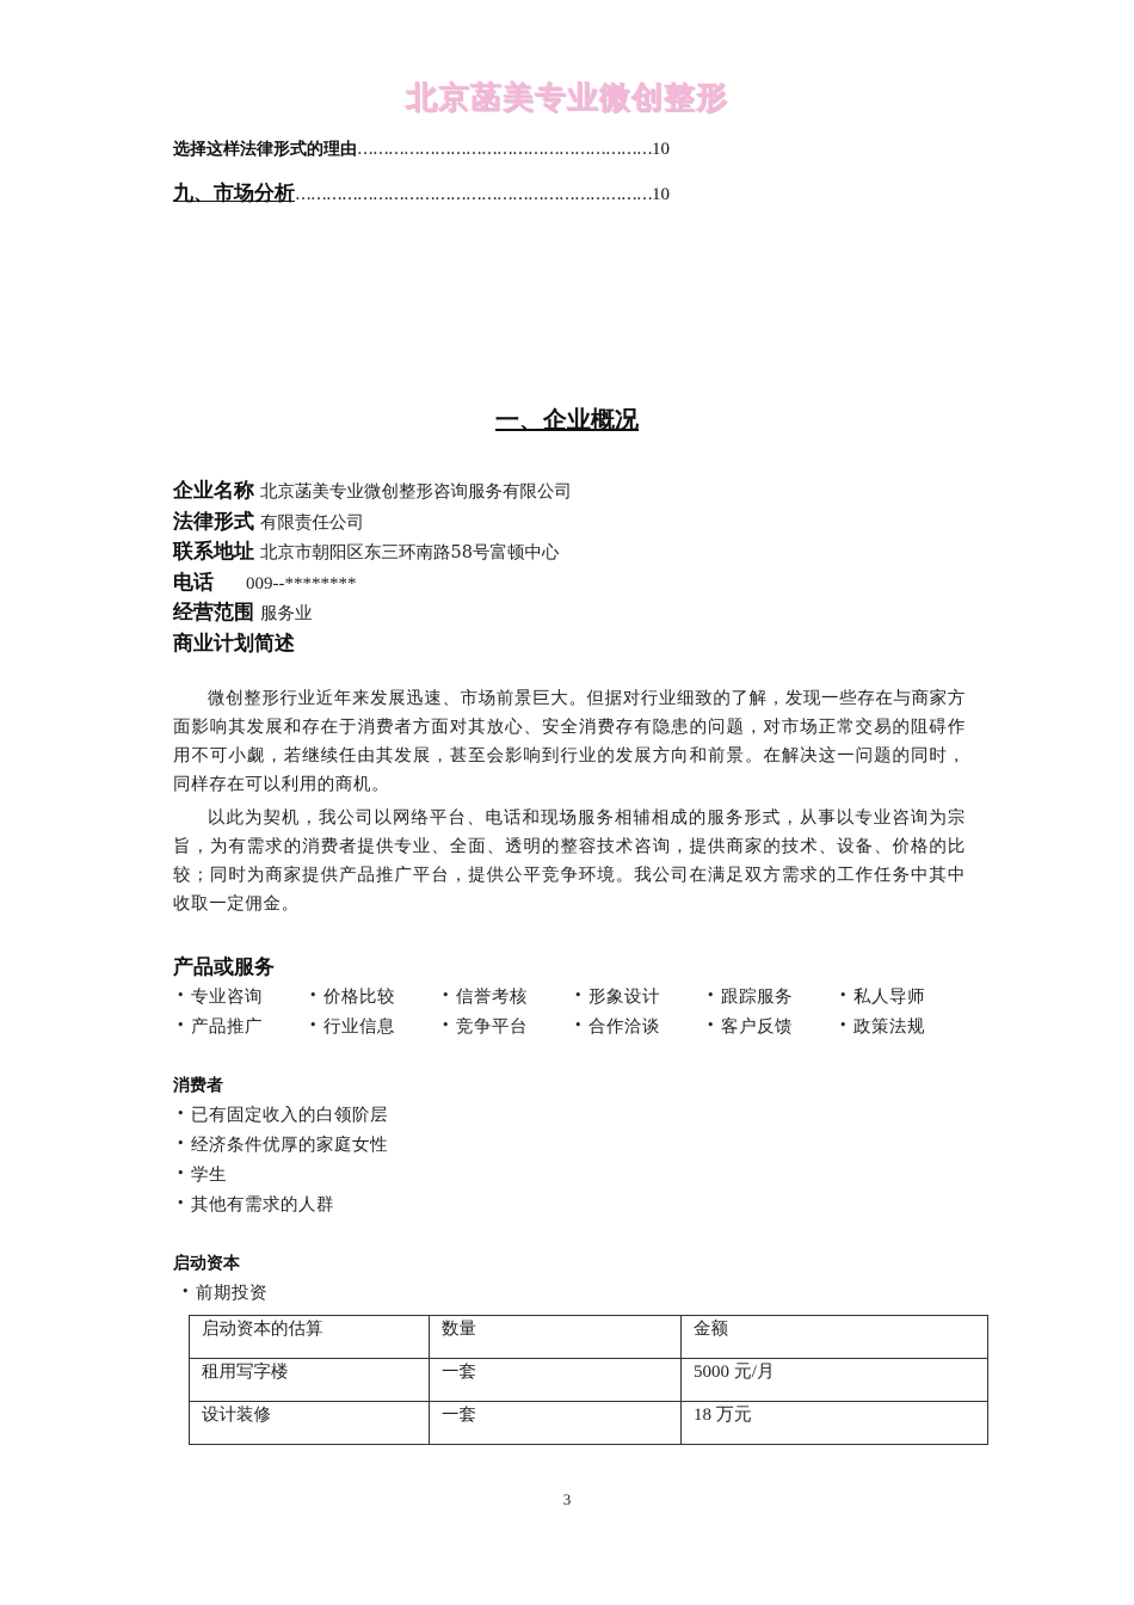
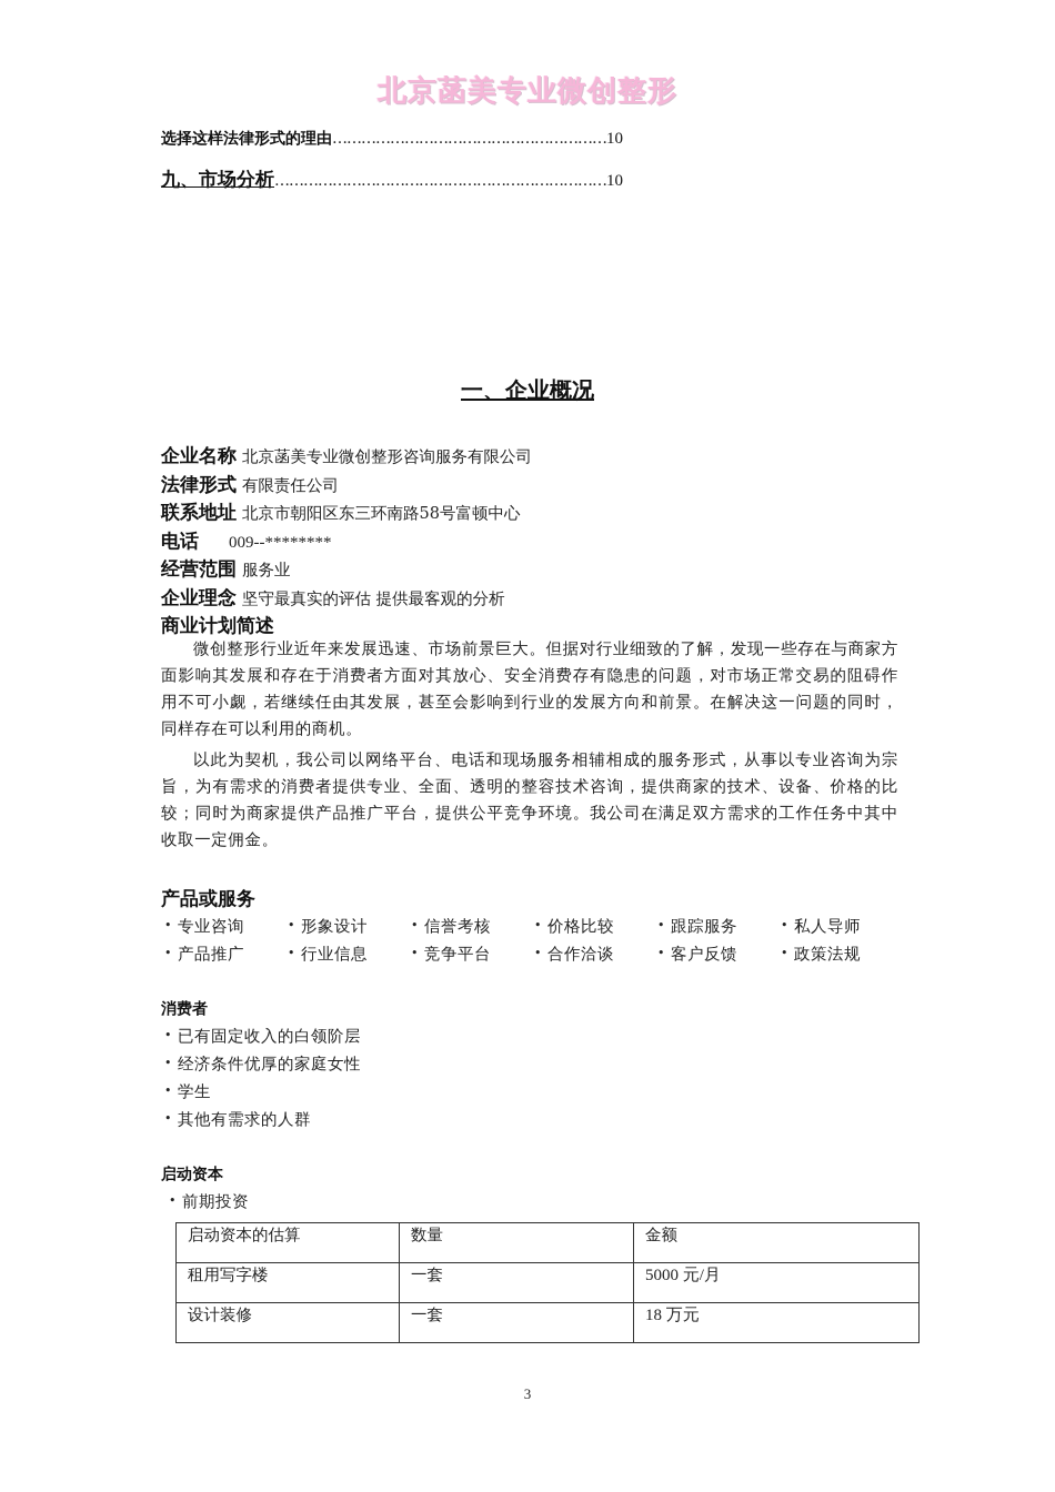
  北京菡美专业微创整形
  选择这样法律形式的理由
  …………………………………………………
  10
  九、市场分析
  ……………………………………………………………
  10
  一、企业概况
  企业名称
  北京菡美专业微创整形咨询服务有限公司
  法律形式
  有限责任公司
  联系地址
  北京市朝阳区东三环南路58号富顿中心
  电话
  009--********
  经营范围
  服务业
+ 企业理念
+ 坚守最真实的评估 提供最客观的分析
  商业计划简述
  微创整形行业近年来发展迅速、市场前景巨大。但据对行业细致的了解，发现一些存在与商家方面影响其发展和存在于消费者方面对其放心、安全消费存有隐患的问题，对市场正常交易的阻碍作用不可小觑，若继续任由其发展，甚至会影响到行业的发展方向和前景。在解决这一问题的同时，同样存在可以利用的商机。
  以此为契机，我公司以网络平台、电话和现场服务相辅相成的服务形式，从事以专业咨询为宗旨，为有需求的消费者提供专业、全面、透明的整容技术咨询，提供商家的技术、设备、价格的比较；同时为商家提供产品推广平台，提供公平竞争环境。我公司在满足双方需求的工作任务中其中收取一定佣金。
  产品或服务
  • 专业咨询
- • 价格比较
+ • 形象设计
  • 信誉考核
- • 形象设计
+ • 价格比较
  • 跟踪服务
  • 私人导师
  • 产品推广
  • 行业信息
  • 竞争平台
  • 合作洽谈
  • 客户反馈
  • 政策法规
  消费者
  • 已有固定收入的白领阶层
  • 经济条件优厚的家庭女性
  • 学生
  • 其他有需求的人群
  启动资本
  • 前期投资
  启动资本的估算	数量	金额
  租用写字楼	一套	5000 元/月
  设计装修	一套	18 万元
  3
